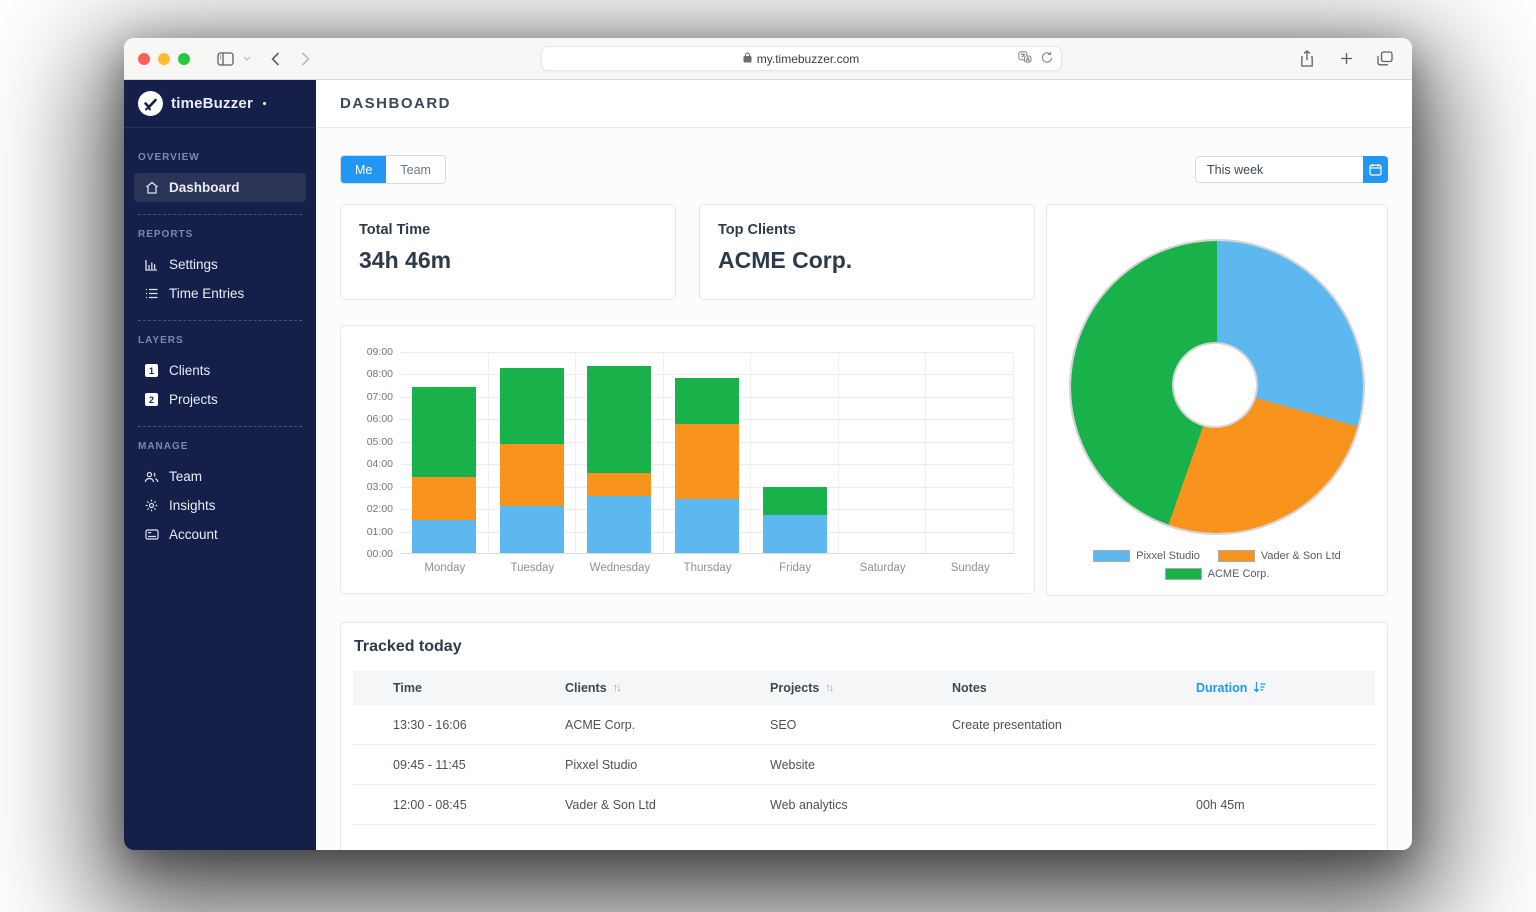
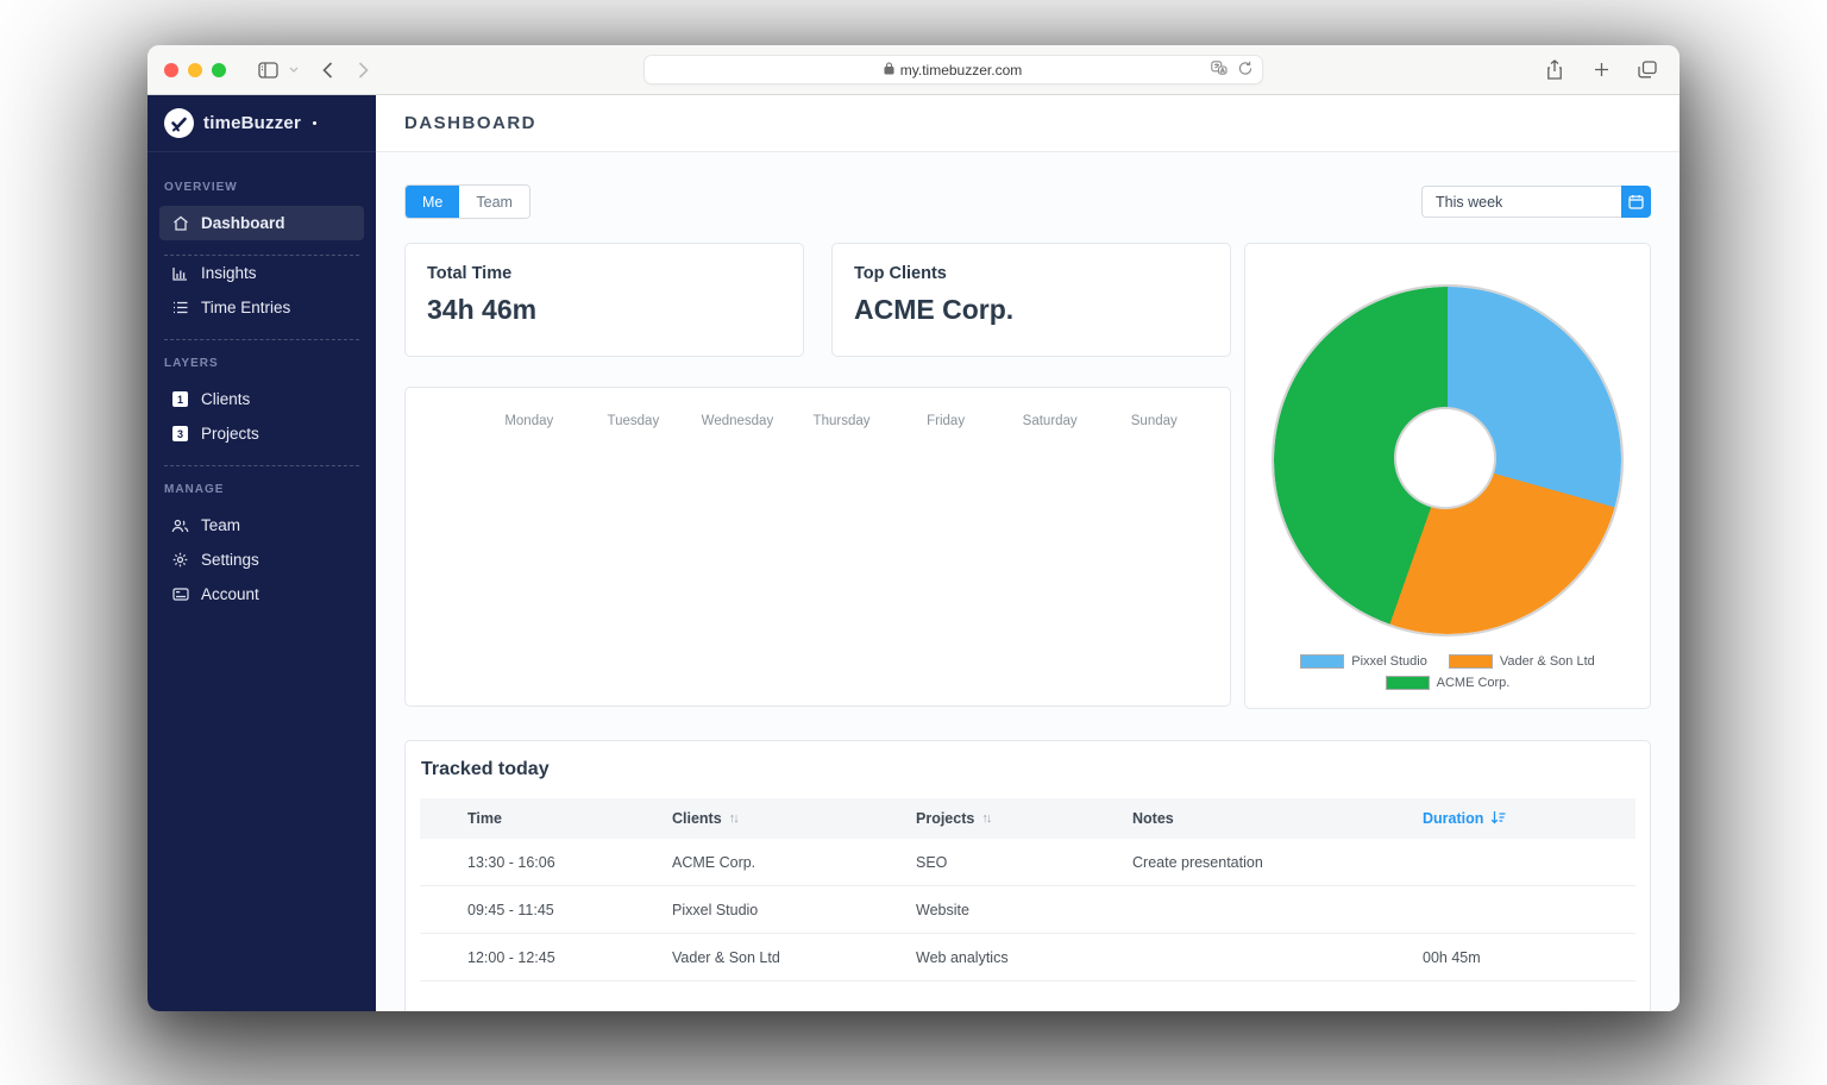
  my.timebuzzer.com
  timeBuzzer
  OVERVIEW
  Dashboard
- REPORTS
- Settings
+ Insights
  Time Entries
  LAYERS
  1
  Clients
- 2
+ 3
  Projects
  MANAGE
  Team
- Insights
+ Settings
  Account
  DASHBOARD
  Me
  Team
  This week
  Total Time
  34h 46m
  Top Clients
  ACME Corp.
- 00:00
- 01:00
- 02:00
- 03:00
- 04:00
- 05:00
- 06:00
- 07:00
- 08:00
- 09:00
  Monday
  Tuesday
  Wednesday
  Thursday
  Friday
  Saturday
  Sunday
  Pixxel Studio
  Vader & Son Ltd
  ACME Corp.
  Tracked today
  Time
  Clients
  ↑↓
  Projects
  ↑↓
  Notes
  Duration
  13:30 - 16:06
  ACME Corp.
  SEO
  Create presentation
  09:45 - 11:45
  Pixxel Studio
  Website
- 12:00 - 08:45
+ 12:00 - 12:45
  Vader & Son Ltd
  Web analytics
  00h 45m
